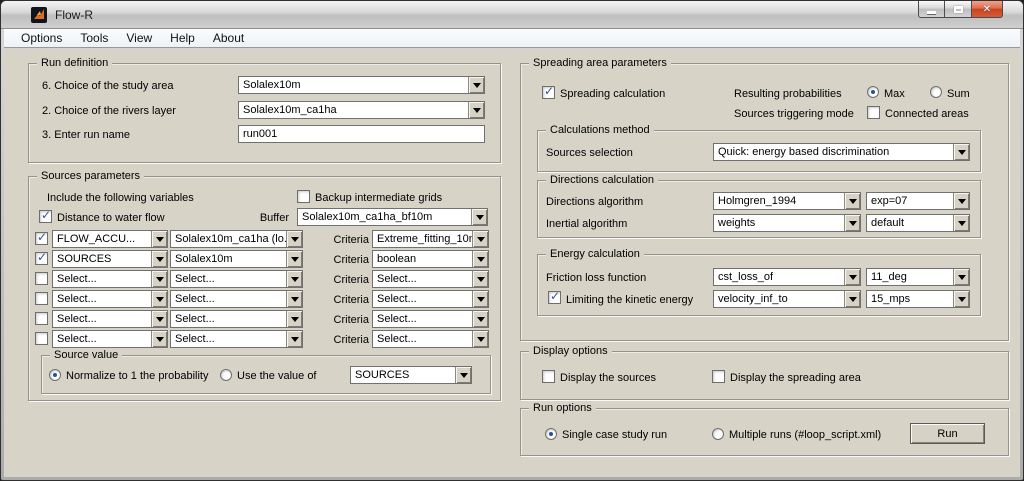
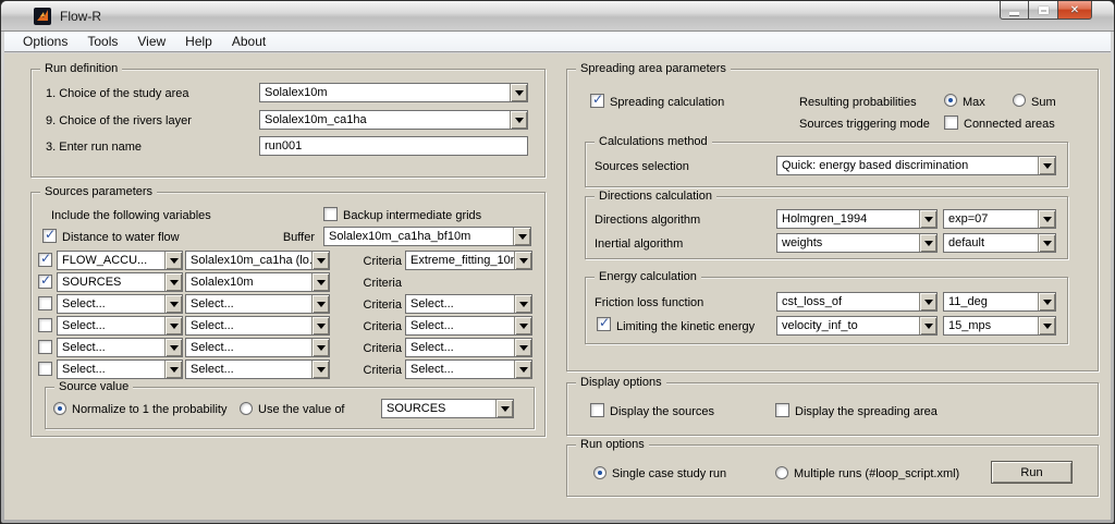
  Flow-R
  ✕
  Options
  Tools
  View
  Help
  About
  Run definition
- 6. Choice of the study area
+ 1. Choice of the study area
  Solalex10m
- 2. Choice of the rivers layer
+ 9. Choice of the rivers layer
  Solalex10m_ca1ha
  3. Enter run name
  run001
  Sources parameters
  Include the following variables
  Backup intermediate grids
  Distance to water flow
  Buffer
  Solalex10m_ca1ha_bf10m
  FLOW_ACCU...
  Solalex10m_ca1ha (lo
  Criteria
  Extreme_fitting_10
  SOURCES
  Solalex10m
  Criteria
- boolean
  Select...
  Select...
  Criteria
  Select...
  Select...
  Select...
  Criteria
  Select...
  Select...
  Select...
  Criteria
  Select...
  Select...
  Select...
  Criteria
  Select...
  Source value
  Normalize to 1 the probability
  Use the value of
  SOURCES
  Spreading area parameters
  Spreading calculation
  Resulting probabilities
  Max
  Sum
  Sources triggering mode
  Connected areas
  Calculations method
  Sources selection
  Quick: energy based discrimination
  Directions calculation
  Directions algorithm
  Holmgren_1994
  exp=07
  Inertial algorithm
  weights
  default
  Energy calculation
  Friction loss function
  cst_loss_of
  11_deg
  Limiting the kinetic energy
  velocity_inf_to
  15_mps
  Display options
  Display the sources
  Display the spreading area
  Run options
  Single case study run
  Multiple runs (#loop_script.xml)
  Run
